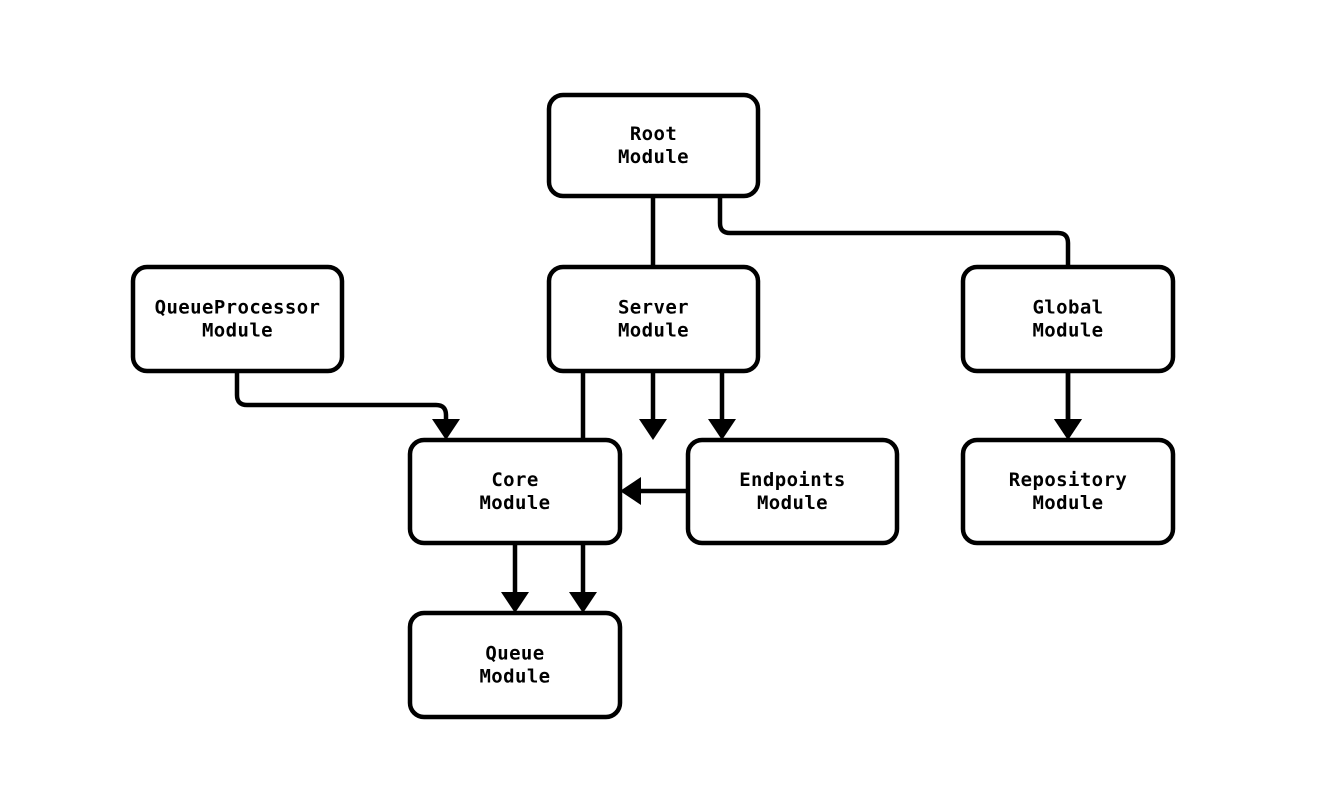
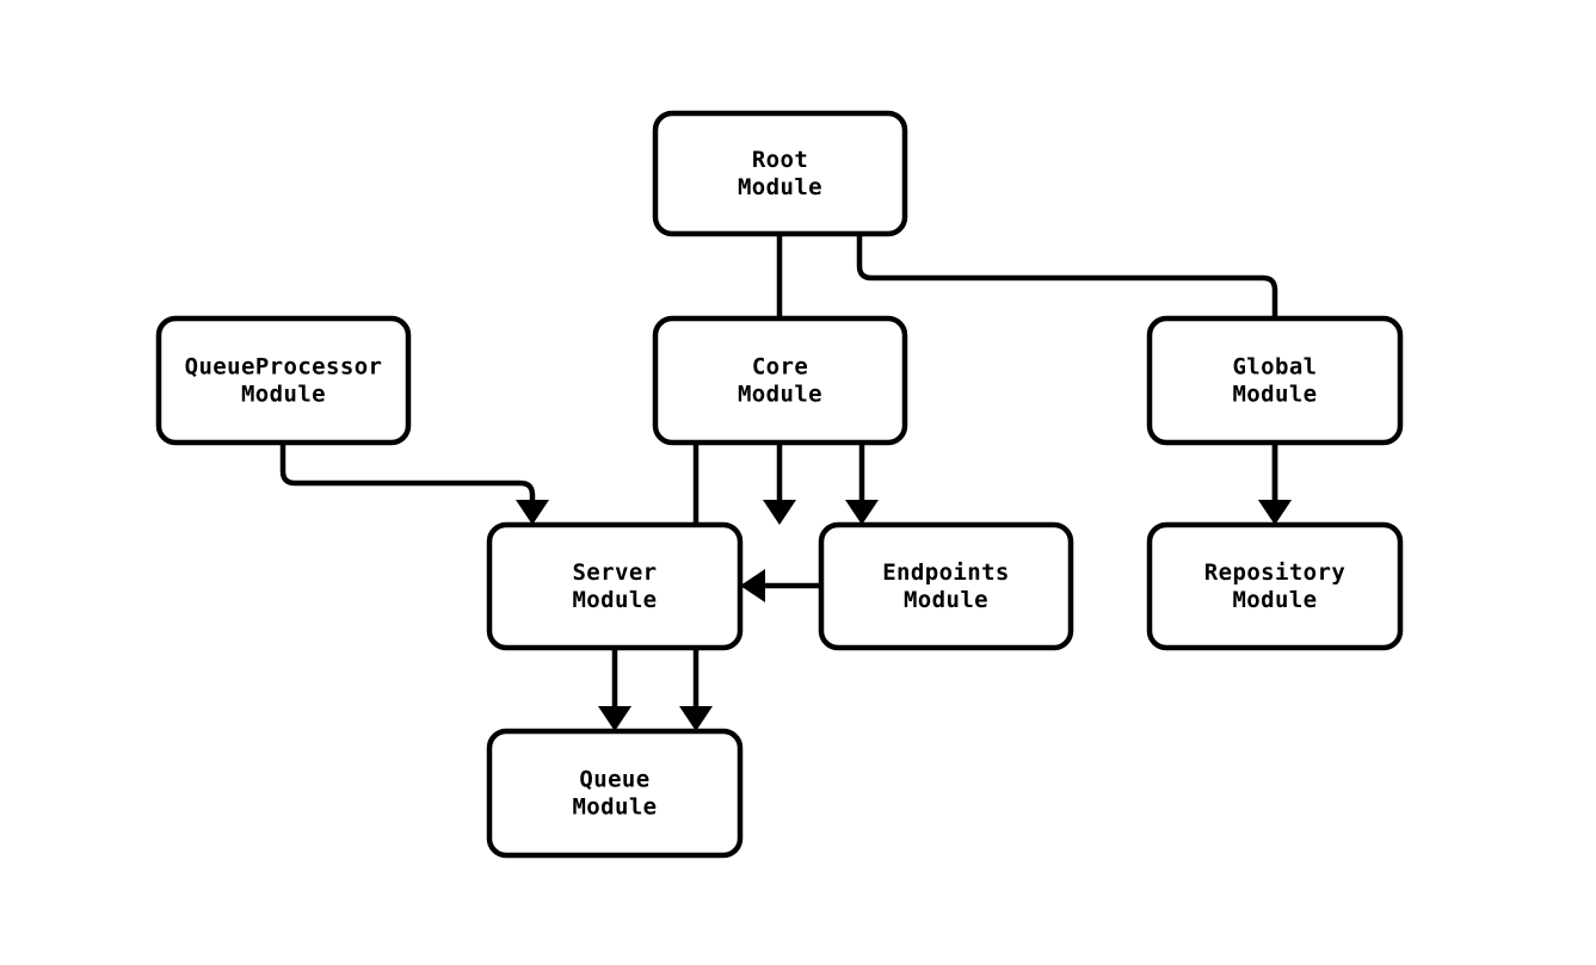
  Root
  Module
  QueueProcessor
  Module
- Server
+ Core
  Module
  Global
  Module
- Core
+ Server
  Module
  Endpoints
  Module
  Repository
  Module
  Queue
  Module
